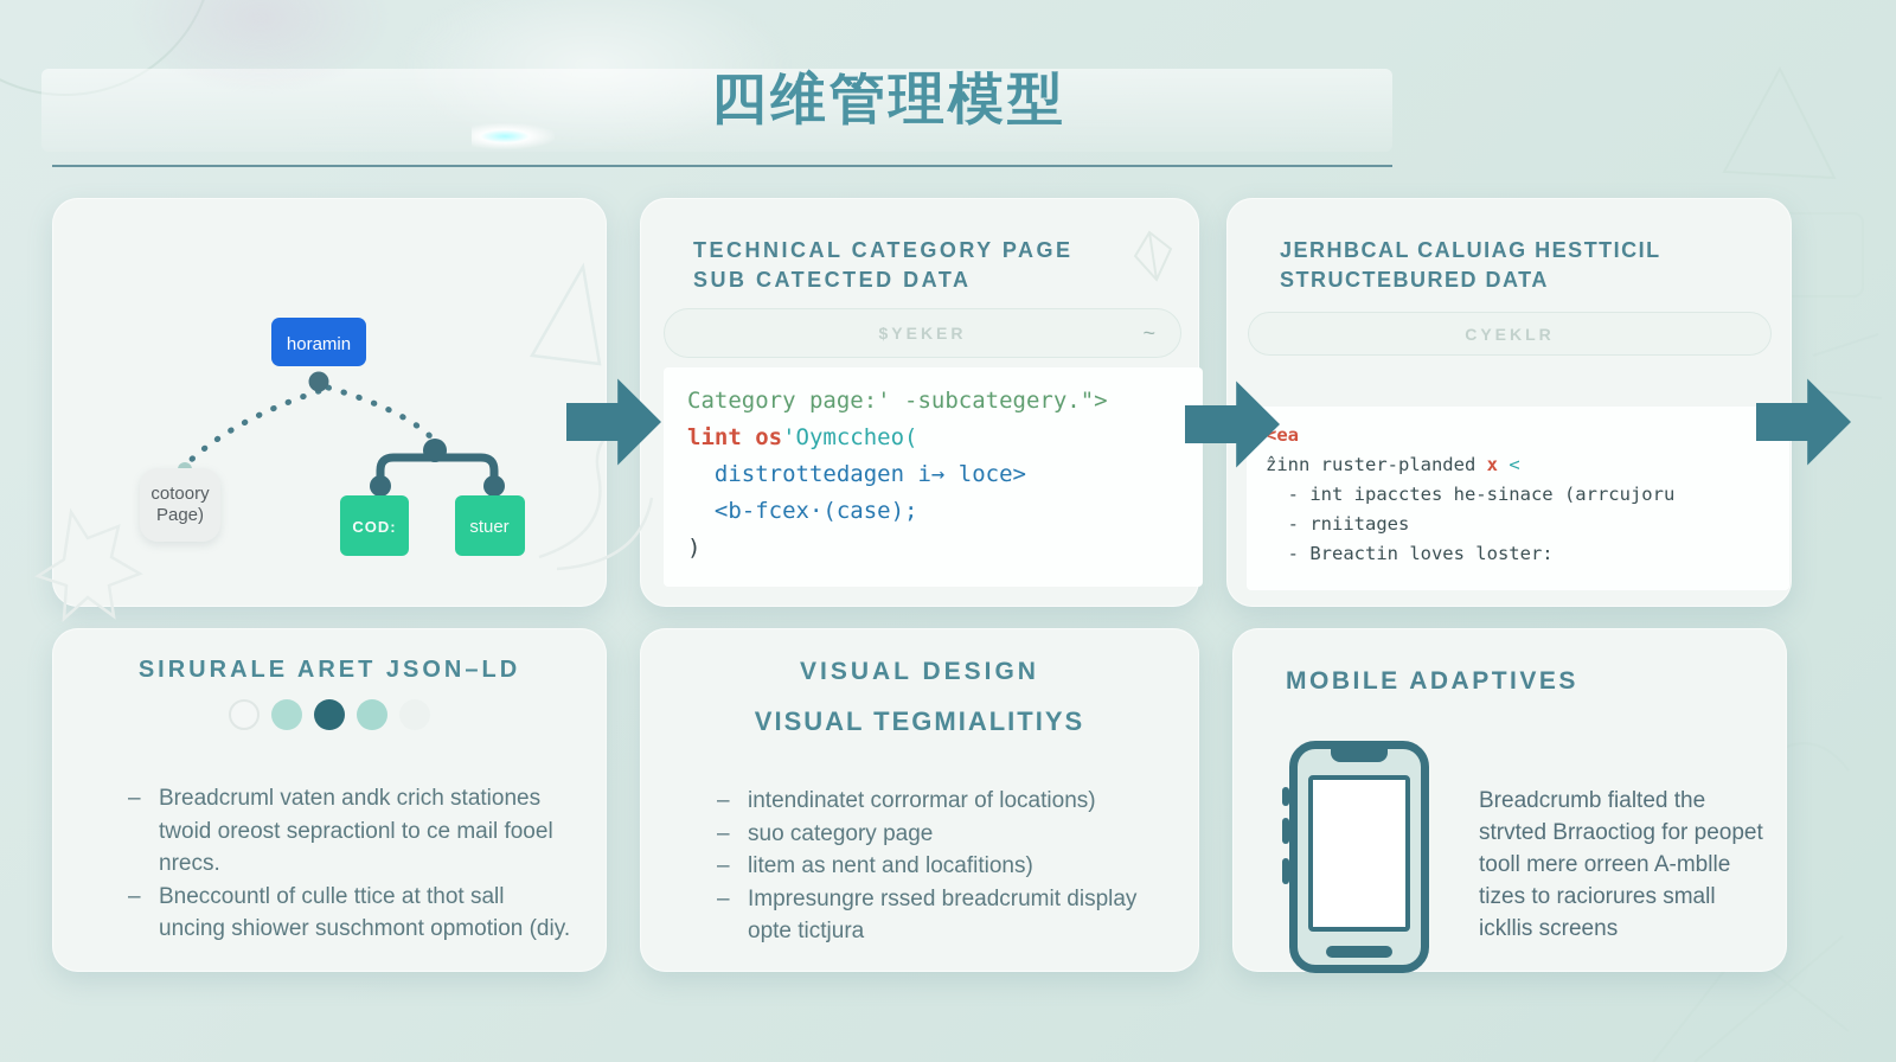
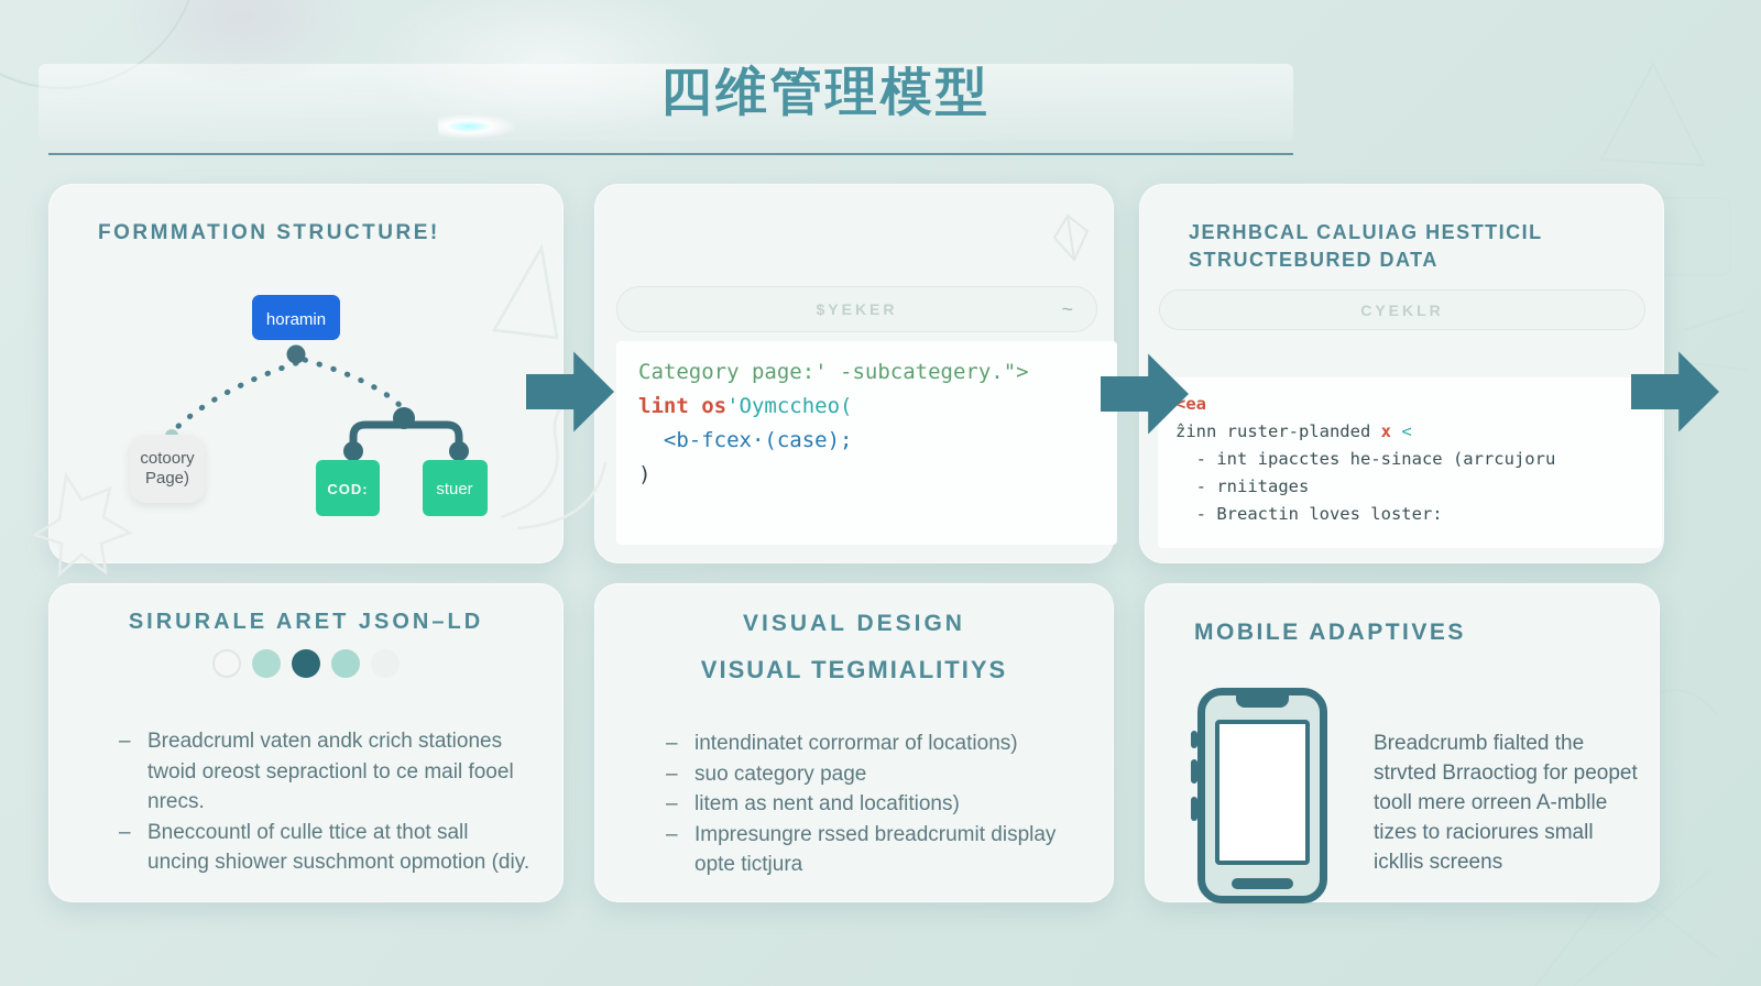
  四维管理模型
+ FORMMATION STRUCTURE!
  horamin
  COD:
  stuer
  cotoory
  Page)
- TECHNICAL CATEGORY PAGE
- SUB CATECTED DATA
  $YEKER
  ~
  Category page:' -subcategery.">
  lint os'Oymccheo(
- distrottedagen i→ loce>
  <b-fcex·(case);
  )
  JERHBCAL CALUIAG HESTTICIL
  STRUCTEBURED DATA
  CYEKLR
  <ea
  ẑinn ruster-planded x <
  - int ipacctes he-sinace (arrcujoru
  - rniitages
  - Breactin loves loster:
  SIRURALE ARET JSON–LD
  –
  Breadcruml vaten andk crich stationes twoid oreost sepractionl to ce mail fooel nrecs.
  –
  Bneccountl of culle ttice at thot sall uncing shiower suschmont opmotion (diy.
  VISUAL DESIGN
  VISUAL TEGMIALITIYS
  –
  intendinatet corrormar of locations)
  –
  suo category page
  –
  litem as nent and locafitions)
  –
  Impresungre rssed breadcrumit display opte tictjura
  MOBILE ADAPTIVES
  Breadcrumb fialted the strvted Brraoctiog for peopet tooll mere orreen A-mblle tizes to raciorures small ickllis screens
